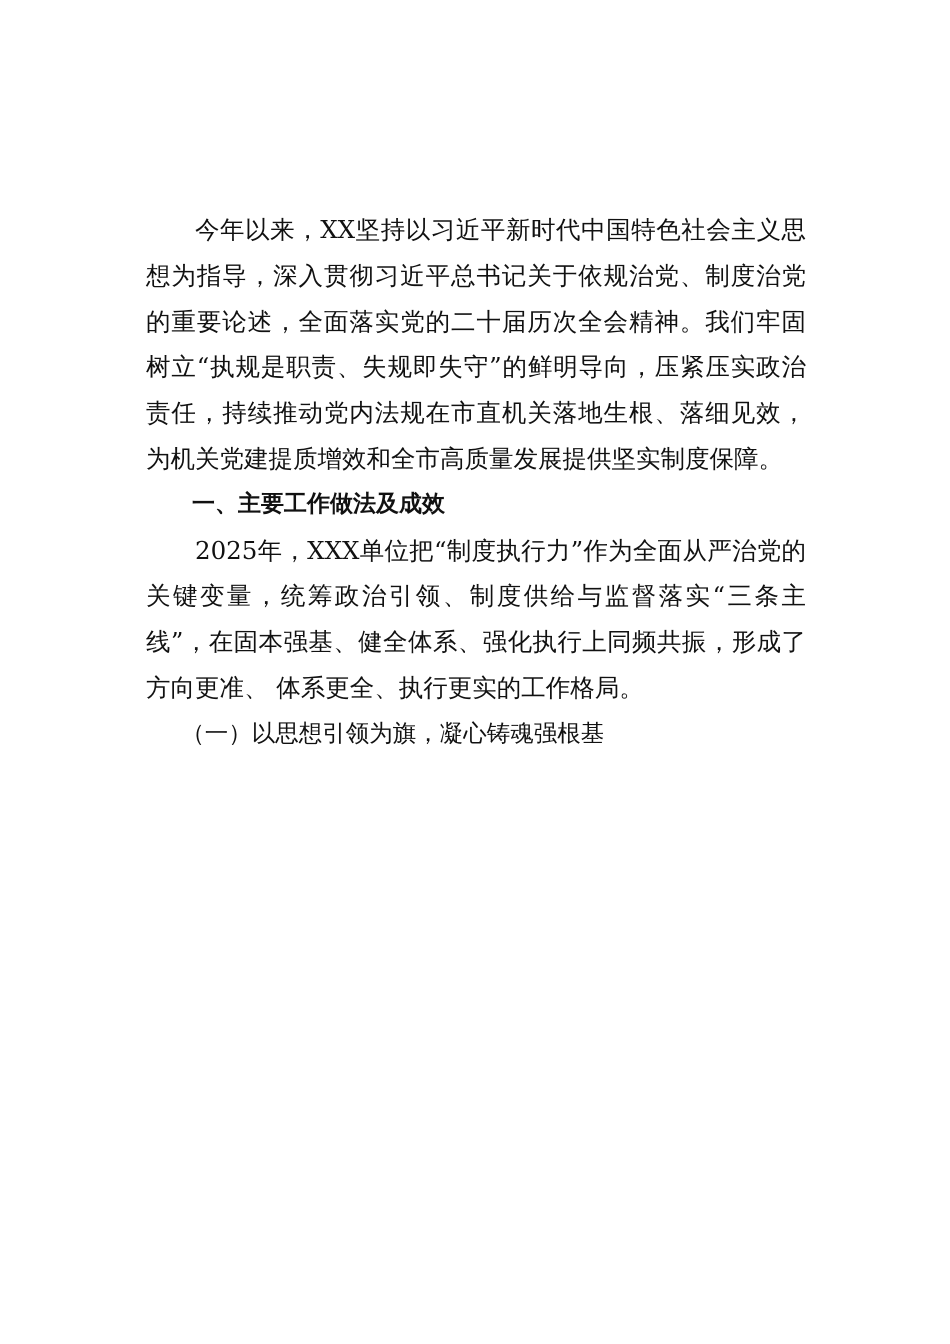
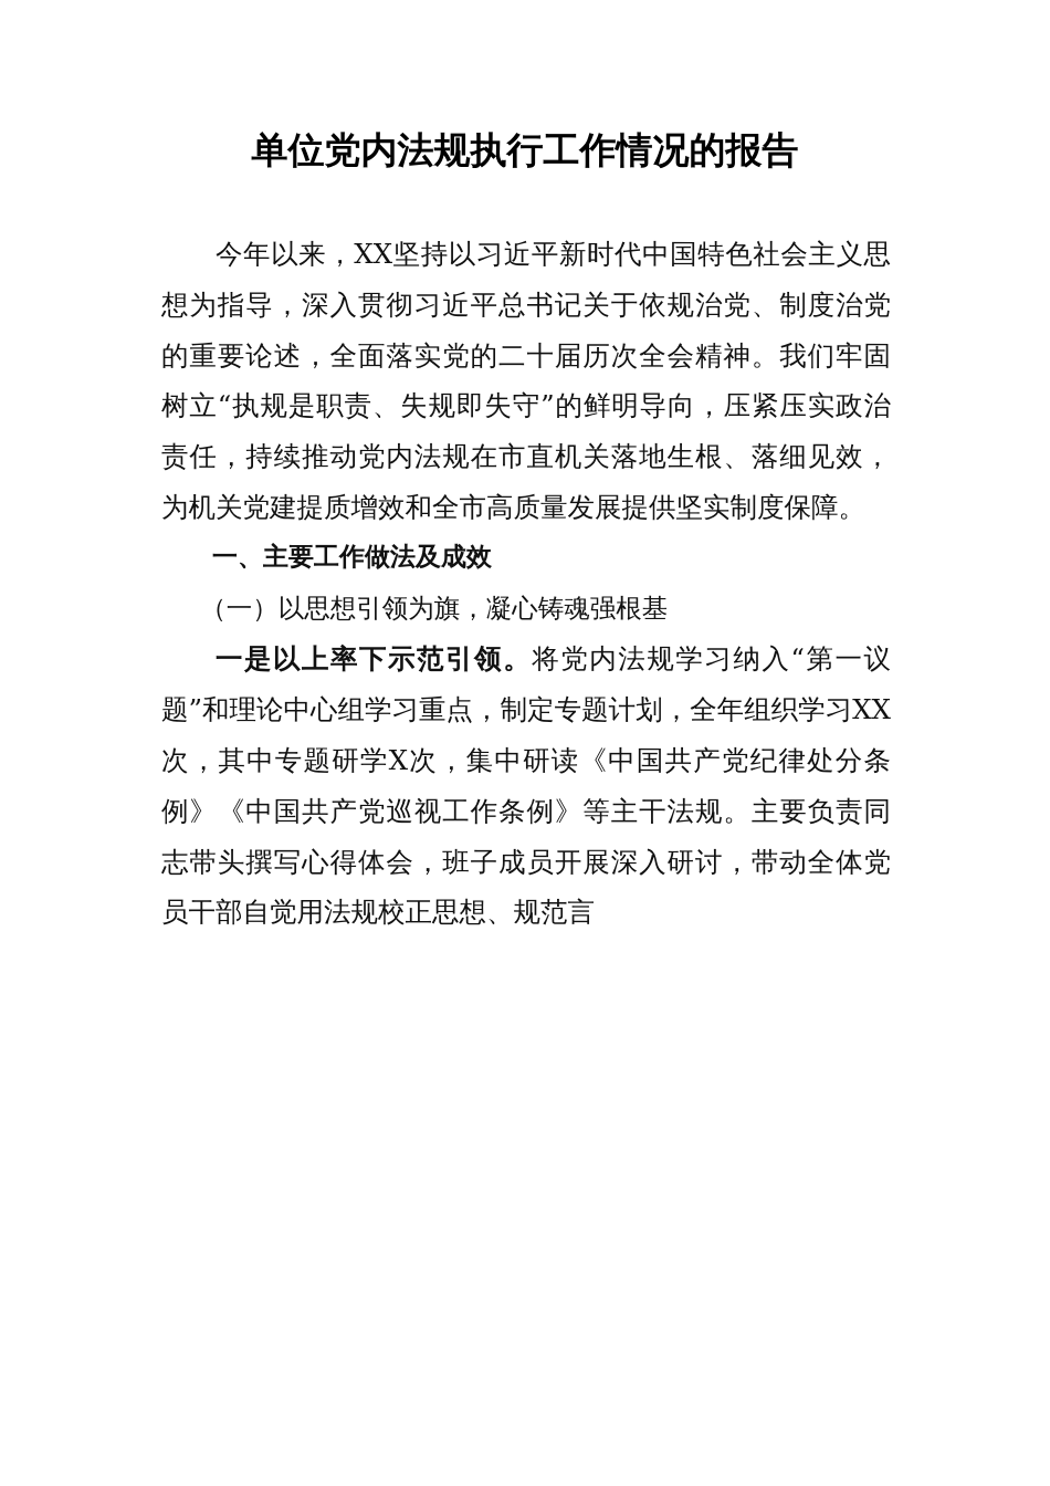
+ 单位党内法规执行工作情况的报告
  今年以来，XX坚持以习近平新时代中国特色社会主义思想为指导，深入贯彻习近平总书记关于依规治党、制度治党的重要论述，全面落实党的二十届历次全会精神。我们牢固树立“执规是职责、失规即失守”的鲜明导向，压紧压实政治责任，持续推动党内法规在市直机关落地生根、落细见效，为机关党建提质增效和全市高质量发展提供坚实制度保障。
  一、主要工作做法及成效
- 2025年，XXX单位把“制度执行力”作为全面从严治党的关键变量，统筹政治引领、制度供给与监督落实“三条主线”，在固本强基、健全体系、强化执行上同频共振，形成了方向更准、 体系更全、执行更实的工作格局。
  （一）以思想引领为旗，凝心铸魂强根基
+ 一是以上率下示范引领。将党内法规学习纳入“第一议题”和理论中心组学习重点，制定专题计划，全年组织学习XX次，其中专题研学X次，集中研读《中国共产党纪律处分条例》《中国共产党巡视工作条例》等主干法规。主要负责同志带头撰写心得体会，班子成员开展深入研讨，带动全体党员干部自觉用法规校正思想、规范言
